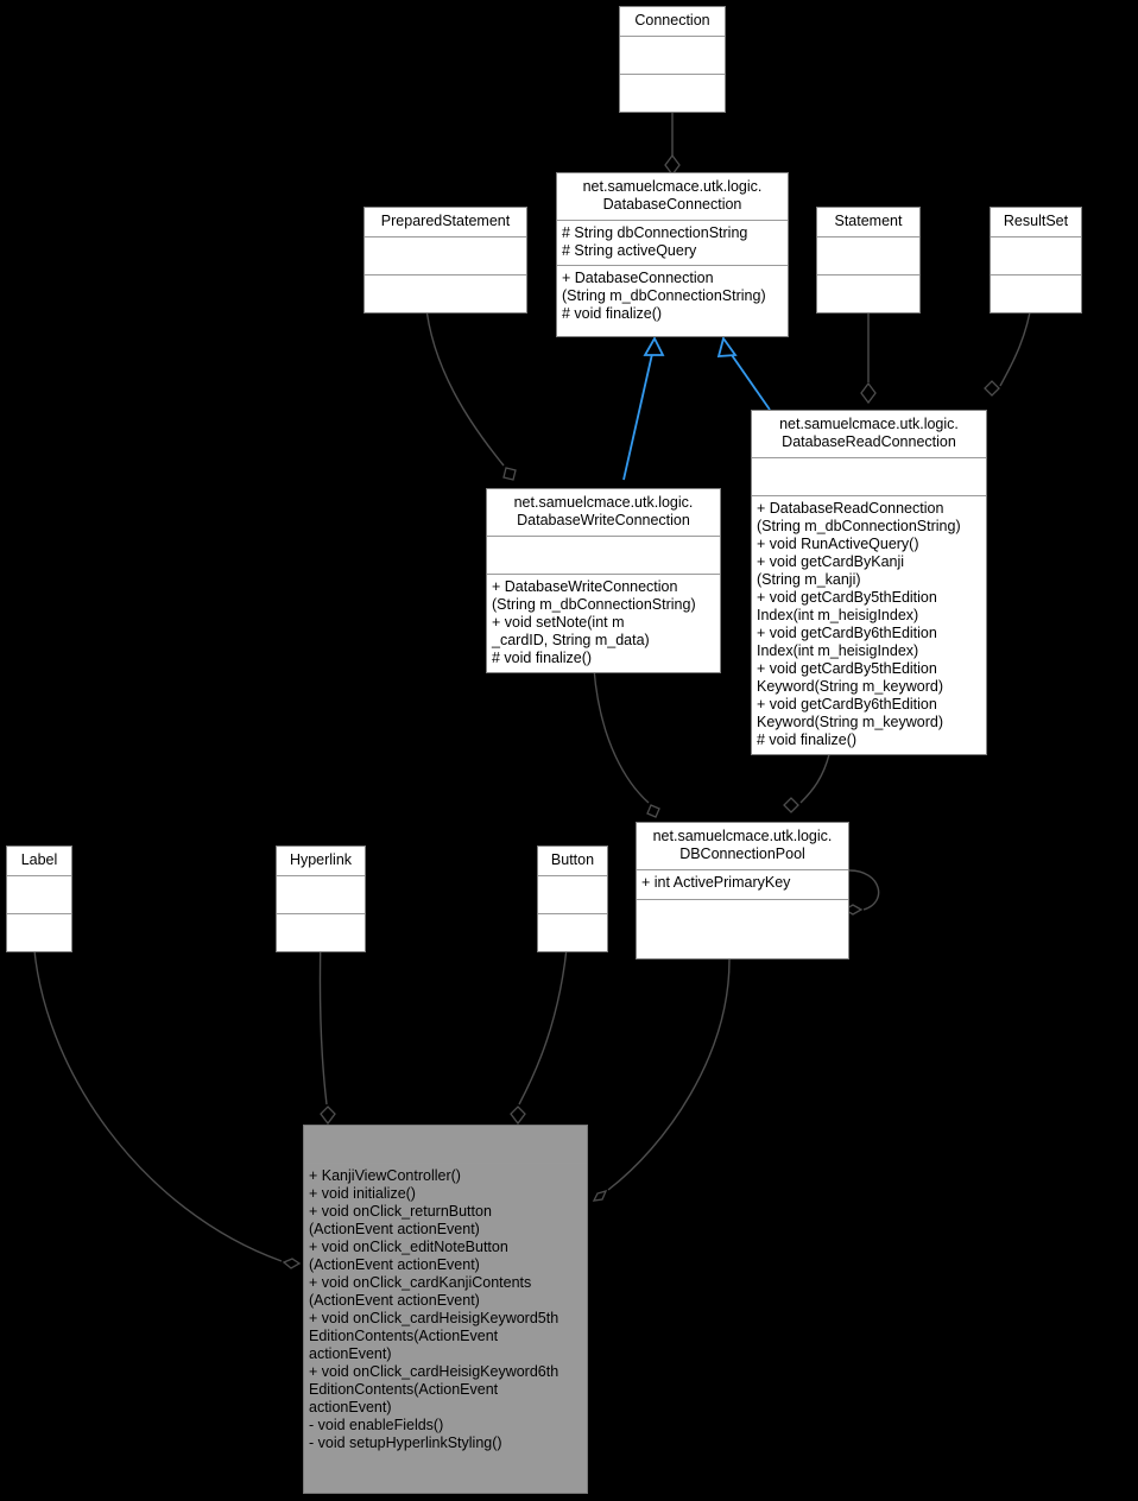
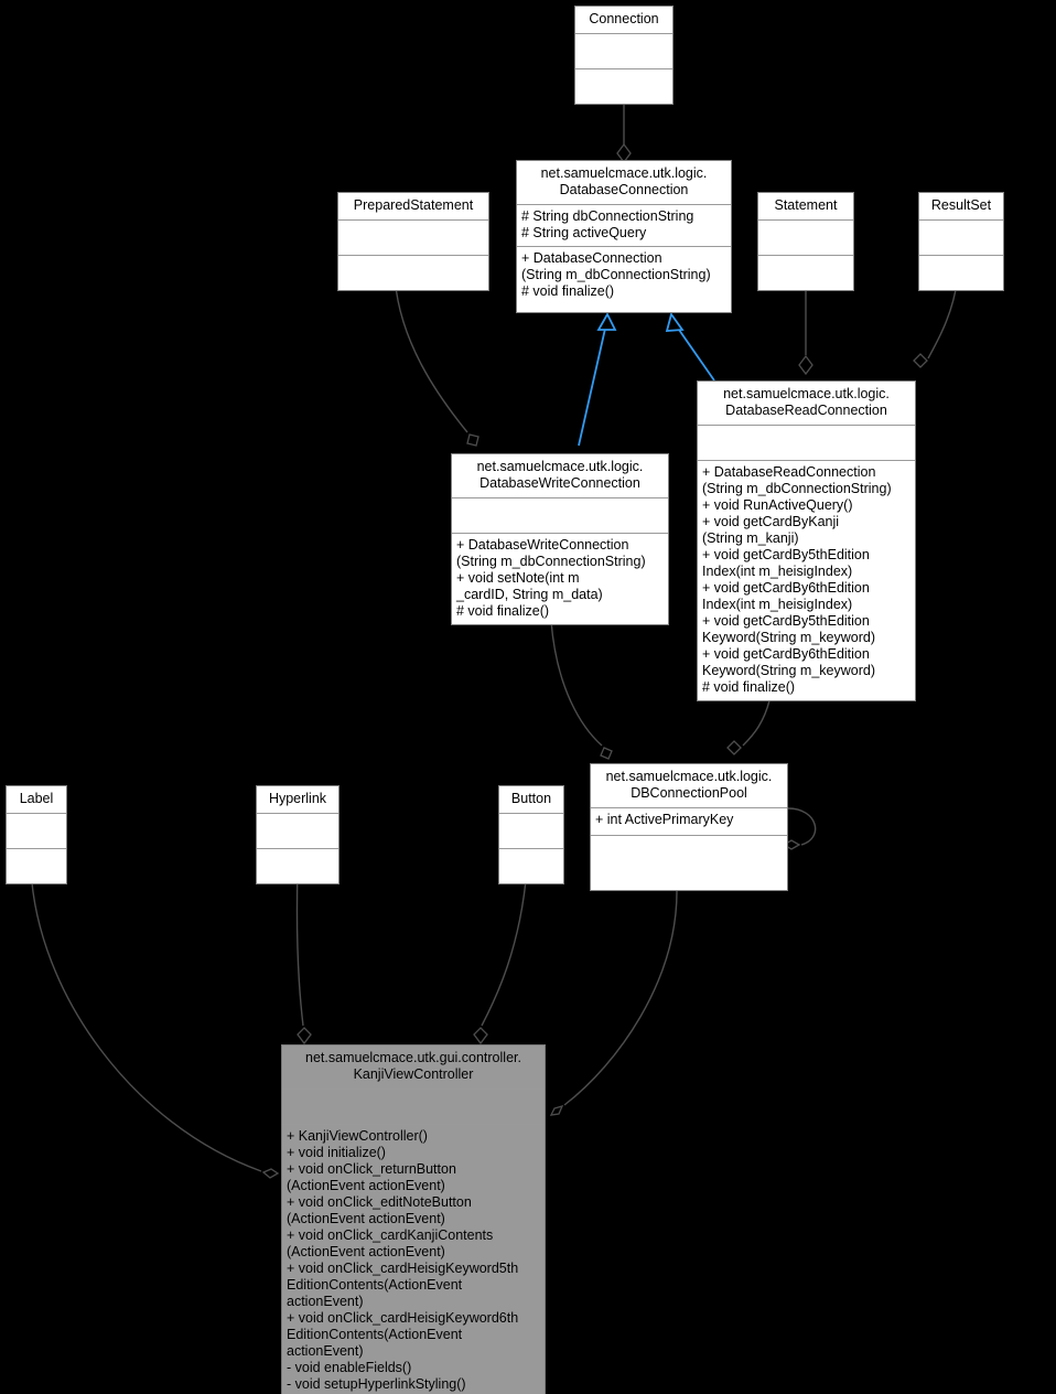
  Connection
  PreparedStatement
  net.samuelcmace.utk.logic.
  DatabaseConnection
  # String dbConnectionString
  # String activeQuery
  + DatabaseConnection
  (String m_dbConnectionString)
  # void finalize()
  Statement
  ResultSet
  net.samuelcmace.utk.logic.
  DatabaseReadConnection
  + DatabaseReadConnection
  (String m_dbConnectionString)
  + void RunActiveQuery()
  + void getCardByKanji
  (String m_kanji)
  + void getCardBy5thEdition
  Index(int m_heisigIndex)
  + void getCardBy6thEdition
  Index(int m_heisigIndex)
  + void getCardBy5thEdition
  Keyword(String m_keyword)
  + void getCardBy6thEdition
  Keyword(String m_keyword)
  # void finalize()
  net.samuelcmace.utk.logic.
  DatabaseWriteConnection
  + DatabaseWriteConnection
  (String m_dbConnectionString)
  + void setNote(int m
  _cardID, String m_data)
  # void finalize()
  Label
  Hyperlink
  Button
  net.samuelcmace.utk.logic.
  DBConnectionPool
  + int ActivePrimaryKey
+ net.samuelcmace.utk.gui.controller.
+ KanjiViewController
  + KanjiViewController()
  + void initialize()
  + void onClick_returnButton
  (ActionEvent actionEvent)
  + void onClick_editNoteButton
  (ActionEvent actionEvent)
  + void onClick_cardKanjiContents
  (ActionEvent actionEvent)
  + void onClick_cardHeisigKeyword5th
  EditionContents(ActionEvent
  actionEvent)
  + void onClick_cardHeisigKeyword6th
  EditionContents(ActionEvent
  actionEvent)
  - void enableFields()
  - void setupHyperlinkStyling()
